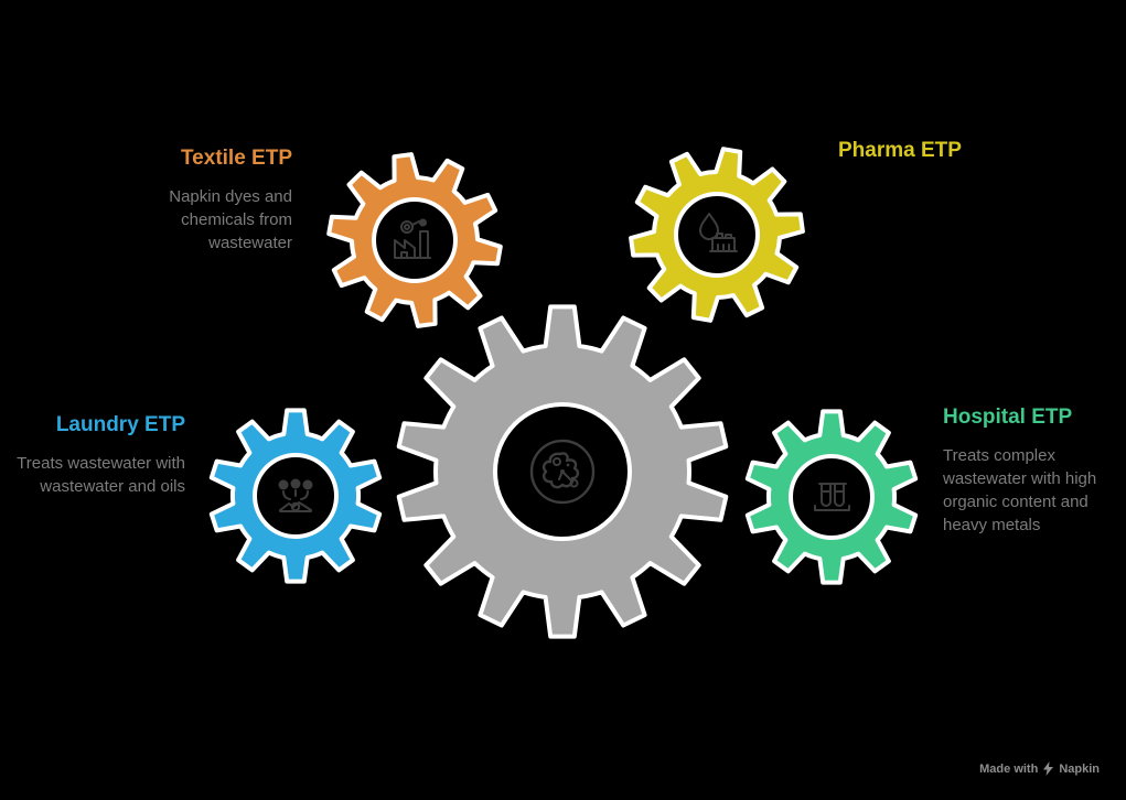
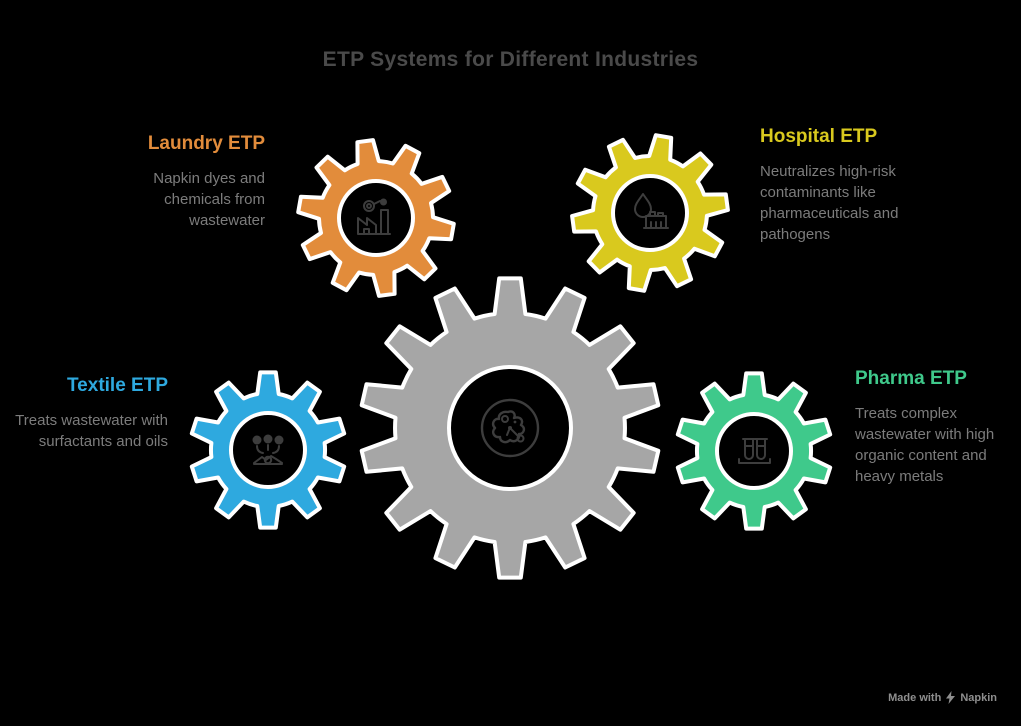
+ ETP Systems for Different Industries
- Textile ETP
+ Laundry ETP
  Napkin dyes and chemicals from wastewater
- Pharma ETP
+ Hospital ETP
+ Neutralizes high-risk contaminants like pharmaceuticals and pathogens
- Laundry ETP
+ Textile ETP
- Treats wastewater with wastewater and oils
+ Treats wastewater with surfactants and oils
- Hospital ETP
+ Pharma ETP
  Treats complex wastewater with high organic content and heavy metals
  Made with
  Napkin
